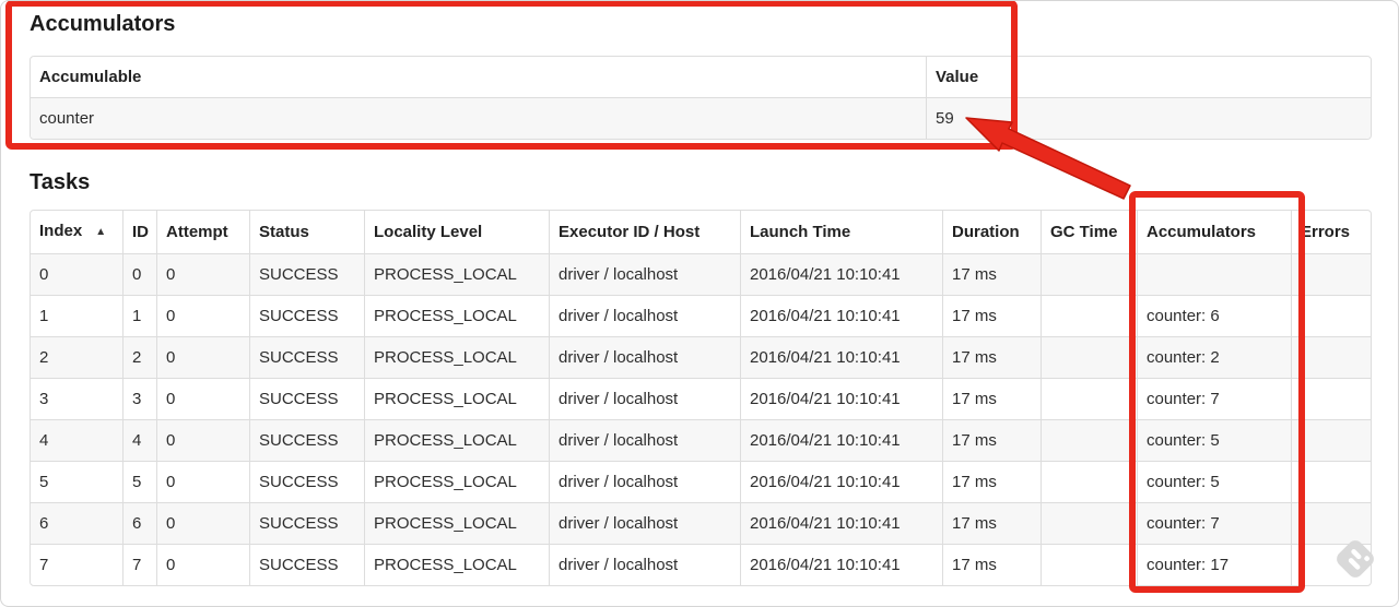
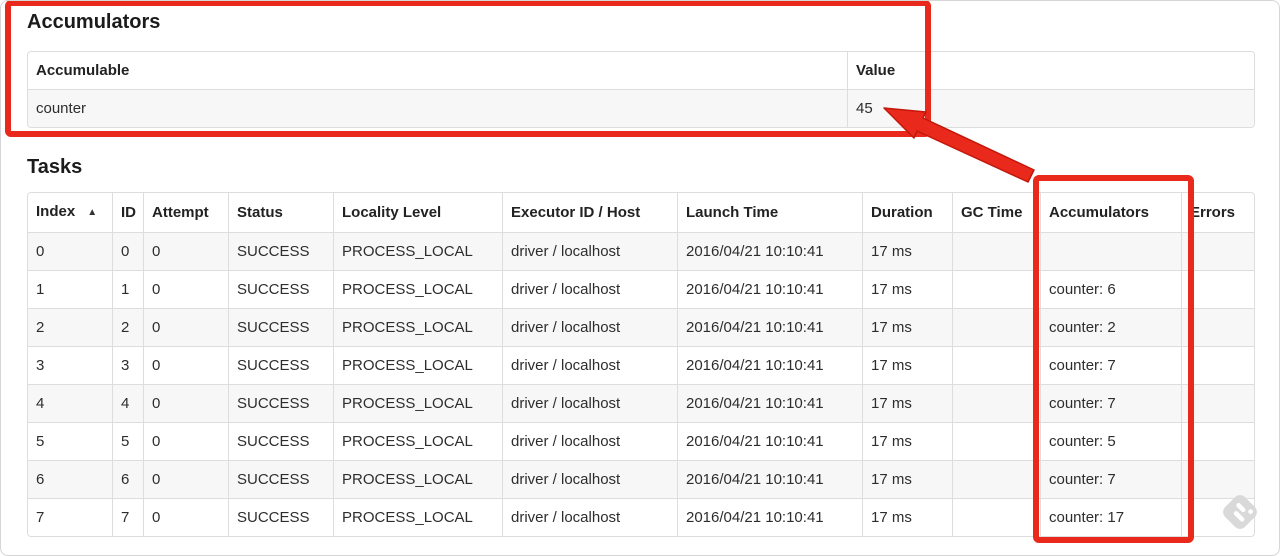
  Accumulators
  Accumulable	Value
- counter	59
+ counter	45
  Tasks
  Index ▲	ID	Attempt	Status	Locality Level	Executor ID / Host	Launch Time	Duration	GC Time	Accumulators	Errors
  0	0	0	SUCCESS	PROCESS_LOCAL	driver / localhost	2016/04/21 10:10:41	17 ms
  1	1	0	SUCCESS	PROCESS_LOCAL	driver / localhost	2016/04/21 10:10:41	17 ms		counter: 6
  2	2	0	SUCCESS	PROCESS_LOCAL	driver / localhost	2016/04/21 10:10:41	17 ms		counter: 2
  3	3	0	SUCCESS	PROCESS_LOCAL	driver / localhost	2016/04/21 10:10:41	17 ms		counter: 7
- 4	4	0	SUCCESS	PROCESS_LOCAL	driver / localhost	2016/04/21 10:10:41	17 ms		counter: 5
+ 4	4	0	SUCCESS	PROCESS_LOCAL	driver / localhost	2016/04/21 10:10:41	17 ms		counter: 7
  5	5	0	SUCCESS	PROCESS_LOCAL	driver / localhost	2016/04/21 10:10:41	17 ms		counter: 5
  6	6	0	SUCCESS	PROCESS_LOCAL	driver / localhost	2016/04/21 10:10:41	17 ms		counter: 7
  7	7	0	SUCCESS	PROCESS_LOCAL	driver / localhost	2016/04/21 10:10:41	17 ms		counter: 17
